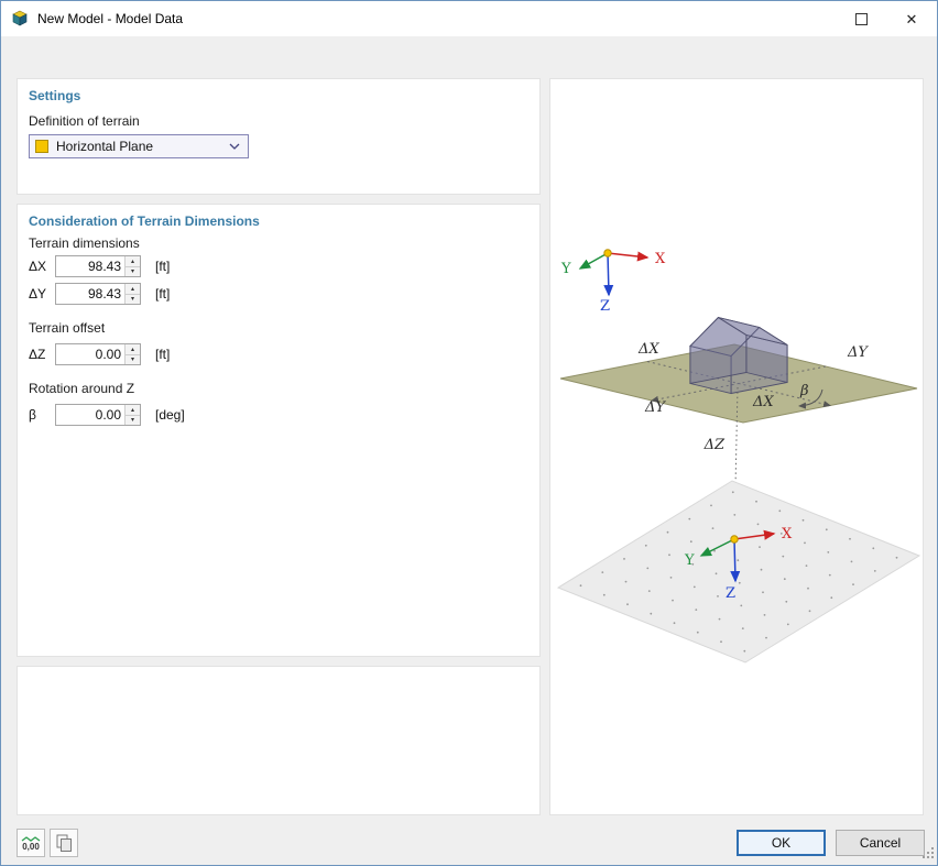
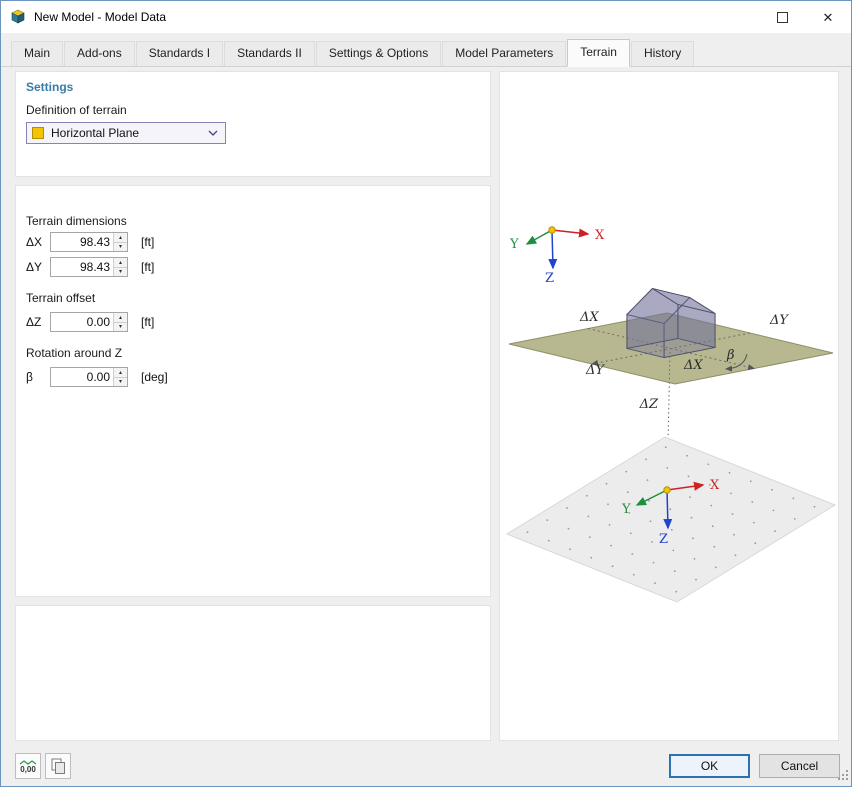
  New Model - Model Data
  ✕
+ Main
+ Add-ons
+ Standards I
+ Standards II
+ Settings & Options
+ Model Parameters
+ Terrain
+ History
  Settings
  Definition of terrain
  Horizontal Plane
- Consideration of Terrain Dimensions
  Terrain dimensions
  ΔX
  98.43
  [ft]
  ΔY
  98.43
  [ft]
  Terrain offset
  ΔZ
  0.00
  [ft]
  Rotation around Z
  β
  0.00
  [deg]
  ΔX
  ΔY
  ΔY
  ΔX
  β
  ΔZ
  X
  Y
  Z
  X
  Y
  Z
  0,00
  OK
  Cancel
